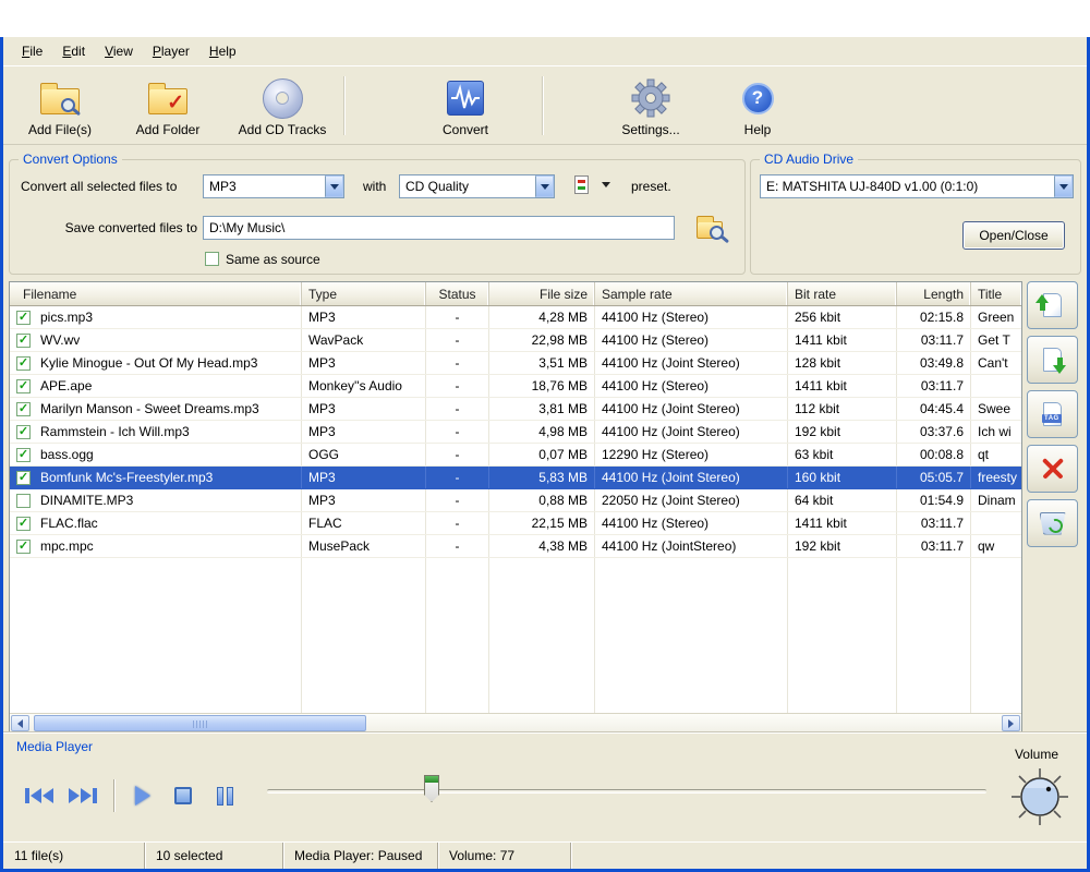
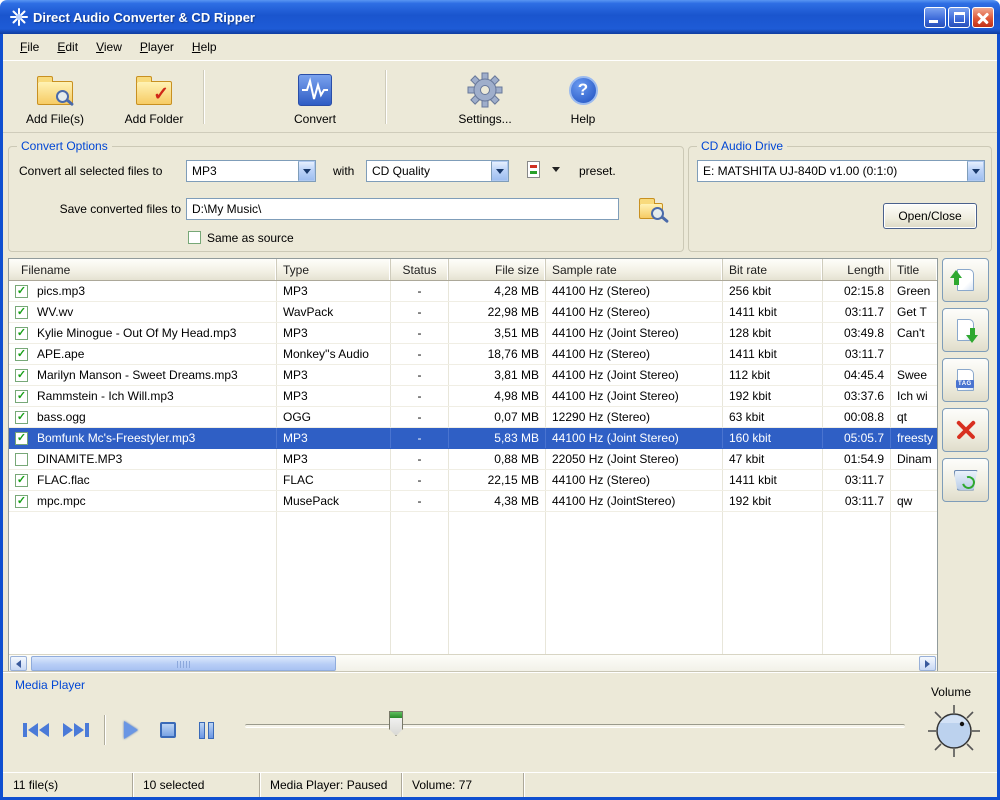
+ Direct Audio Converter & CD Ripper
  File
  Edit
  View
  Player
  Help
  Add File(s)
  ✓
  Add Folder
- Add CD Tracks
  Convert
  Settings...
  ?
  Help
  Convert Options
  Convert all selected files to
  MP3
  with
  CD Quality
  preset.
  Save converted files to
  D:\My Music\
  Same as source
  CD Audio Drive
  E: MATSHITA UJ-840D v1.00 (0:1:0)
  Open/Close
  Filename
  Type
  Status
  File size
  Sample rate
  Bit rate
  Length
  Title
  ✓
  pics.mp3
  MP3
  -
  4,28 MB
  44100 Hz (Stereo)
  256 kbit
  02:15.8
  Green
  ✓
  WV.wv
  WavPack
  -
  22,98 MB
  44100 Hz (Stereo)
  1411 kbit
  03:11.7
  Get T
  ✓
  Kylie Minogue - Out Of My Head.mp3
  MP3
  -
  3,51 MB
  44100 Hz (Joint Stereo)
  128 kbit
  03:49.8
  Can't
  ✓
  APE.ape
  Monkey''s Audio
  -
  18,76 MB
  44100 Hz (Stereo)
  1411 kbit
  03:11.7
  ✓
  Marilyn Manson - Sweet Dreams.mp3
  MP3
  -
  3,81 MB
  44100 Hz (Joint Stereo)
  112 kbit
  04:45.4
  Swee
  ✓
  Rammstein - Ich Will.mp3
  MP3
  -
  4,98 MB
  44100 Hz (Joint Stereo)
  192 kbit
  03:37.6
  Ich wi
  ✓
  bass.ogg
  OGG
  -
  0,07 MB
  12290 Hz (Stereo)
  63 kbit
  00:08.8
  qt
  ✓
  Bomfunk Mc's-Freestyler.mp3
  MP3
  -
  5,83 MB
  44100 Hz (Joint Stereo)
  160 kbit
  05:05.7
  freesty
  DINAMITE.MP3
  MP3
  -
  0,88 MB
  22050 Hz (Joint Stereo)
- 64 kbit
+ 47 kbit
  01:54.9
  Dinam
  ✓
  FLAC.flac
  FLAC
  -
  22,15 MB
  44100 Hz (Stereo)
  1411 kbit
  03:11.7
  ✓
  mpc.mpc
  MusePack
  -
  4,38 MB
  44100 Hz (JointStereo)
  192 kbit
  03:11.7
  qw
  Media Player
  Volume
  11 file(s)
  10 selected
  Media Player: Paused
  Volume: 77
